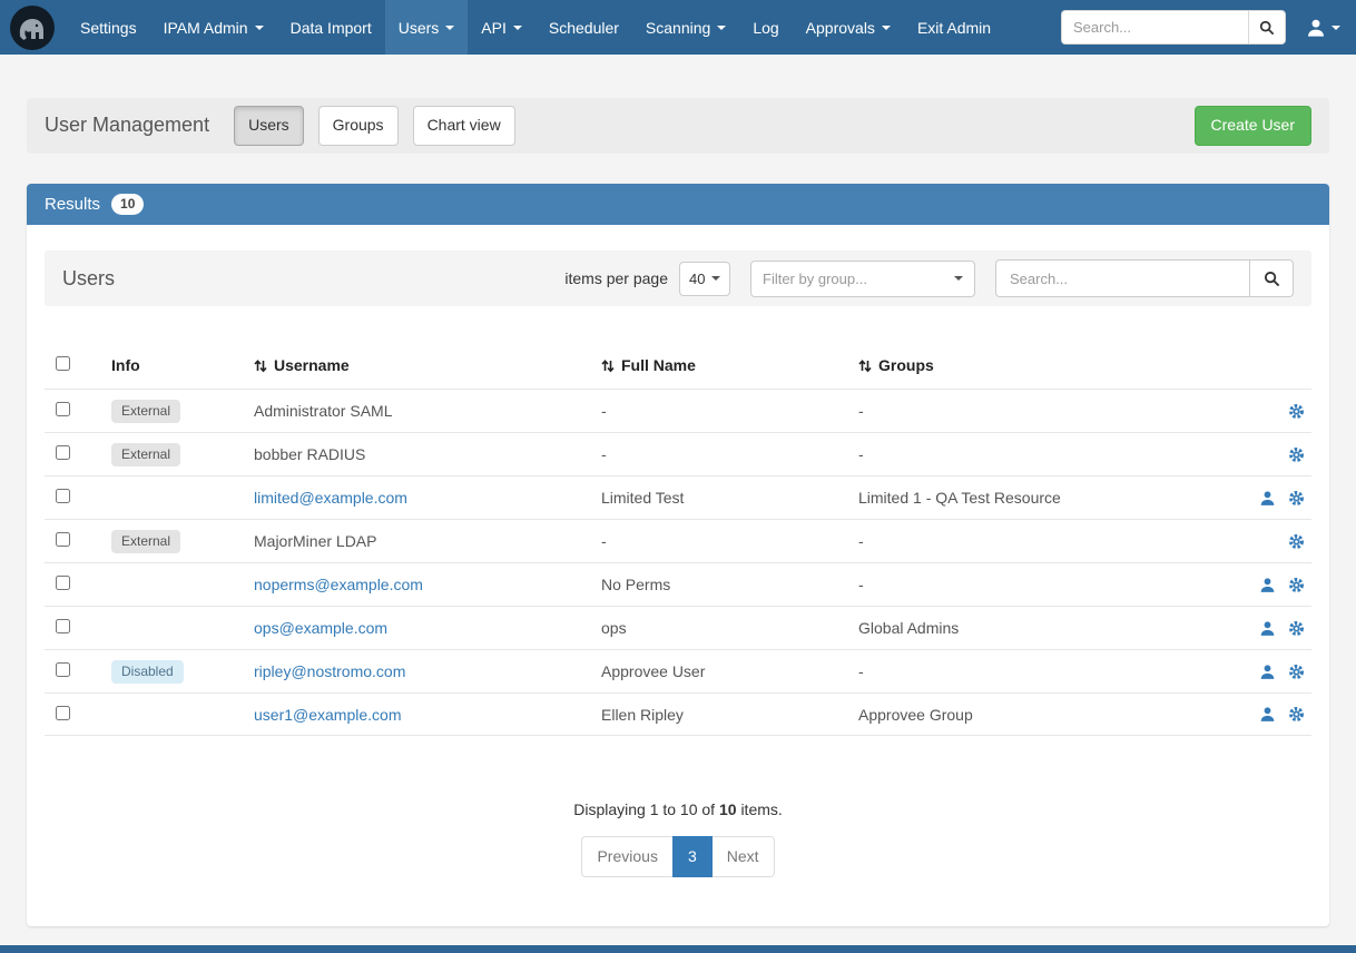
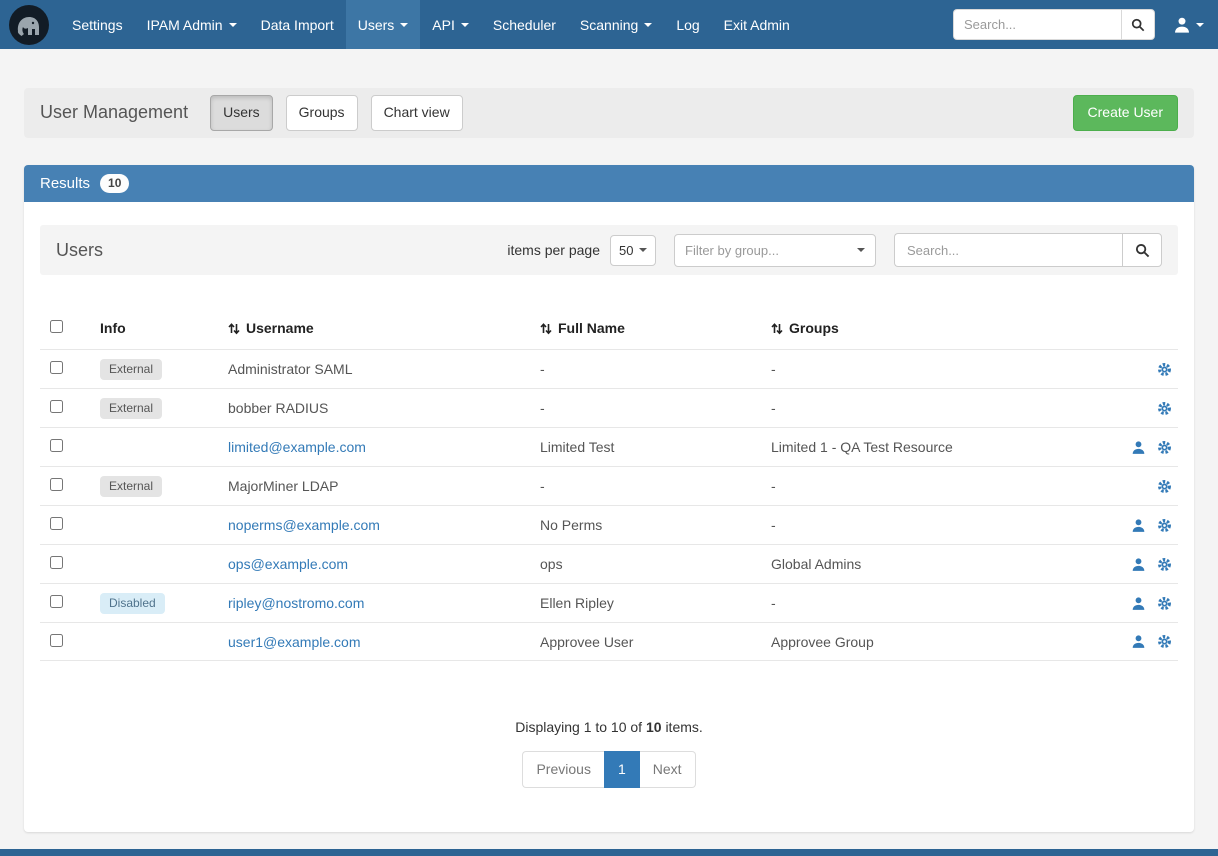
  Settings
  IPAM Admin
  Data Import
  Users
  API
  Scheduler
  Scanning
  Log
- Approvals
  Exit Admin
  Search...
  User Management
  Users
  Groups
  Chart view
  Create User
  Results
  10
  Users
  items per page
- 40
+ 50
  Filter by group...
  Search...
  Info
  Username
  Full Name
  Groups
  External
  Administrator SAML
  -
  -
  External
  bobber RADIUS
  -
  -
  limited@example.com
  Limited Test
  Limited 1 - QA Test Resource
  External
  MajorMiner LDAP
  -
  -
  noperms@example.com
  No Perms
  -
  ops@example.com
  ops
  Global Admins
  Disabled
  ripley@nostromo.com
- Approvee User
+ Ellen Ripley
  -
  user1@example.com
- Ellen Ripley
+ Approvee User
  Approvee Group
  Displaying 1 to 10 of 10 items.
  Previous
- 3
+ 1
  Next
